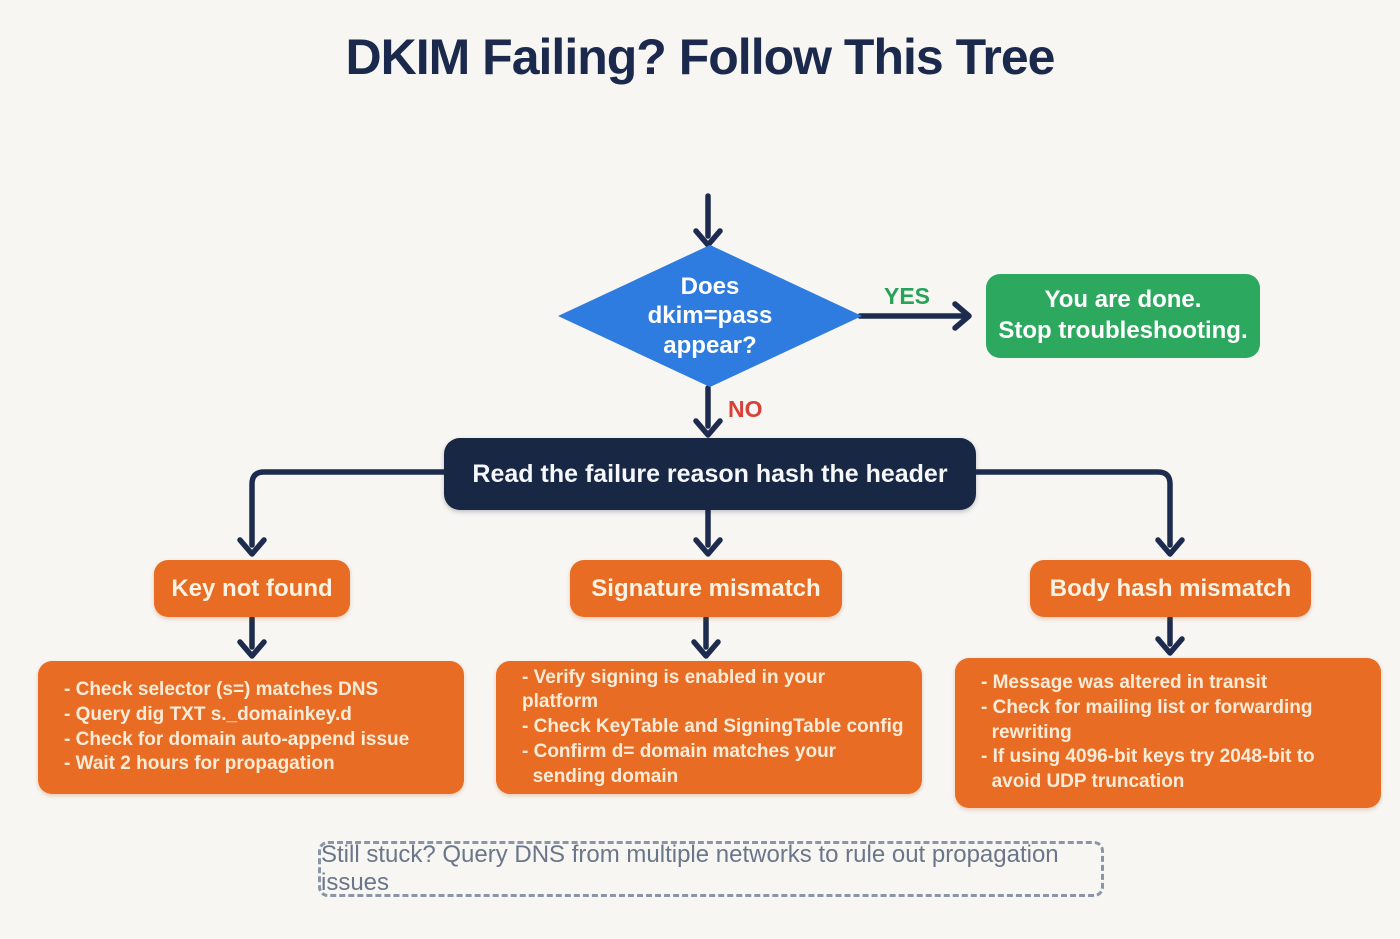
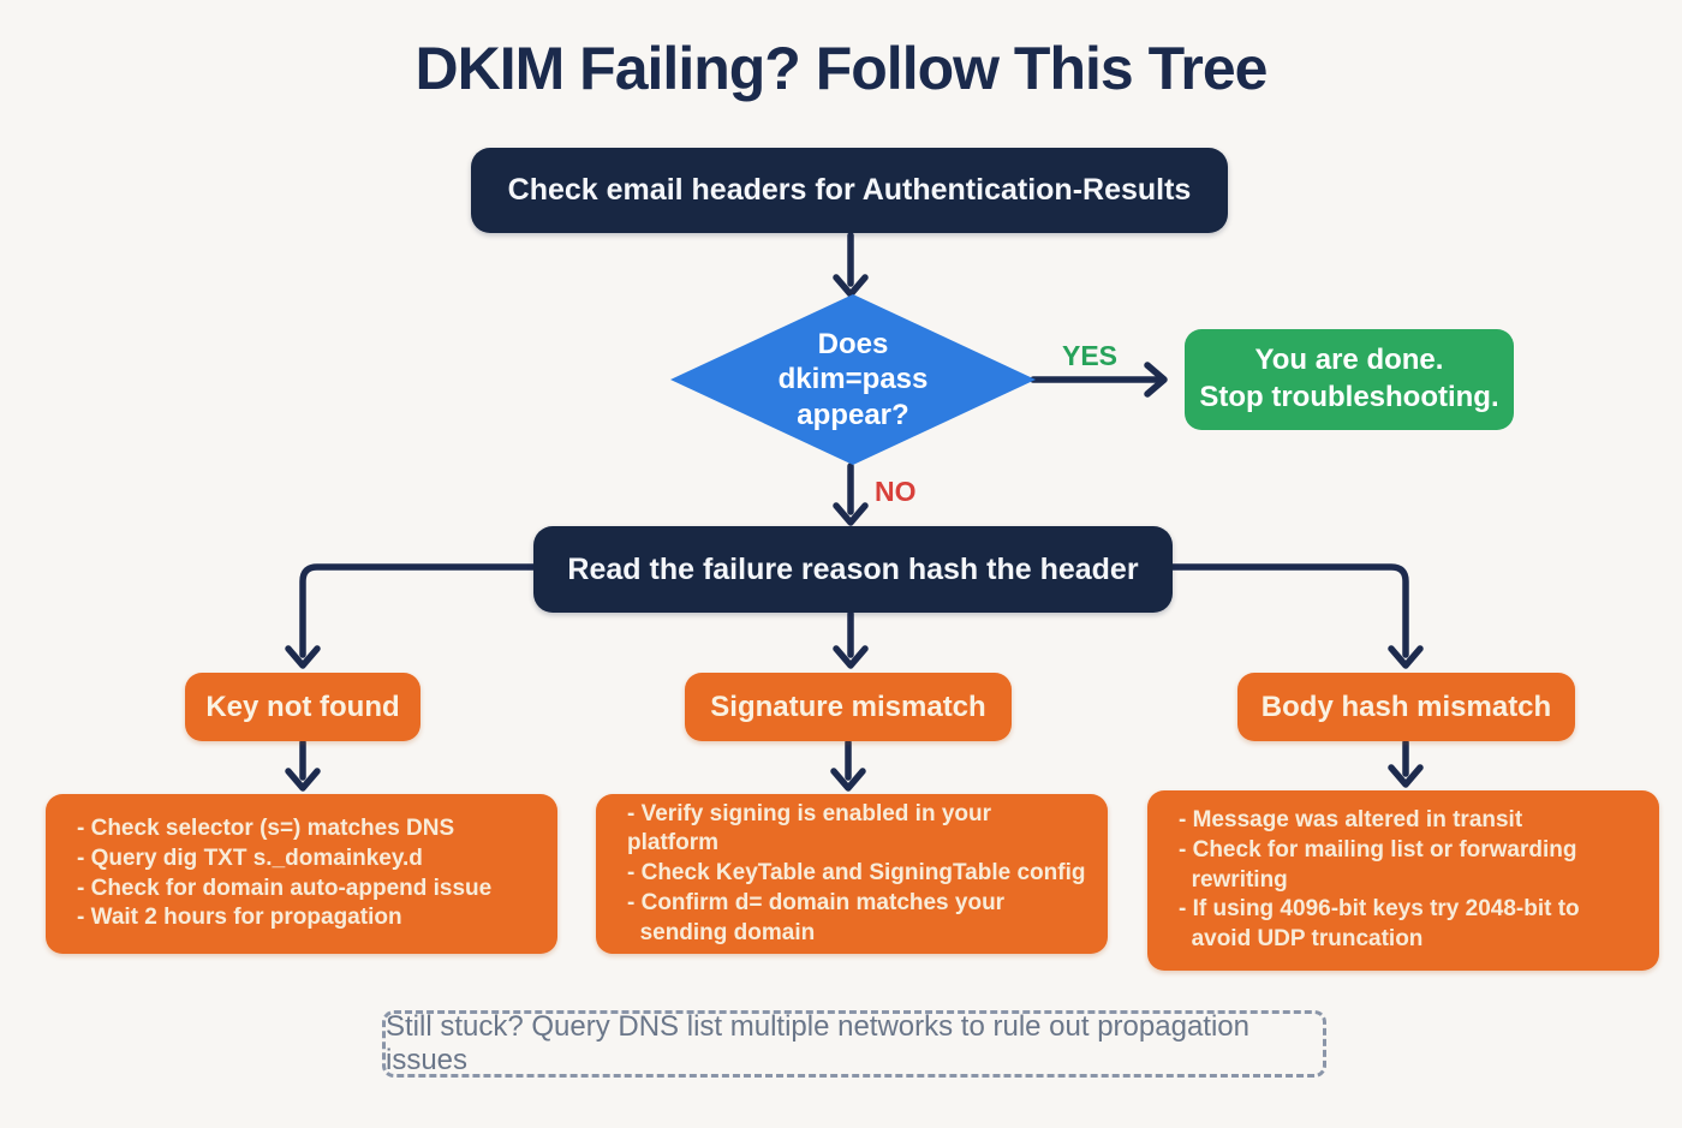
  DKIM Failing? Follow This Tree
+ Check email headers for Authentication-Results
  Does
  dkim=pass
  appear?
  YES
  NO
  You are done.
  Stop troubleshooting.
  Read the failure reason hash the header
  Key not found
  Signature mismatch
  Body hash mismatch
  - Check selector (s=) matches DNS
  - Query dig TXT s._domainkey.d
  - Check for domain auto-append issue
  - Wait 2 hours for propagation
  - Verify signing is enabled in your platform
  - Check KeyTable and SigningTable config
  - Confirm d= domain matches your
  sending domain
  - Message was altered in transit
  - Check for mailing list or forwarding
  rewriting
  - If using 4096-bit keys try 2048-bit to
  avoid UDP truncation
- Still stuck? Query DNS from multiple networks to rule out propagation issues
+ Still stuck? Query DNS list multiple networks to rule out propagation issues
